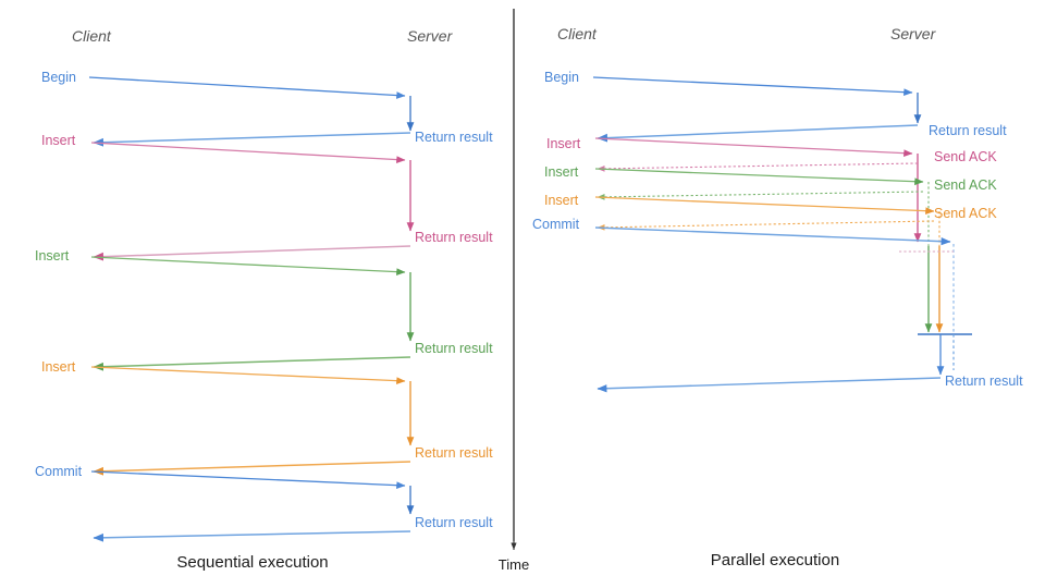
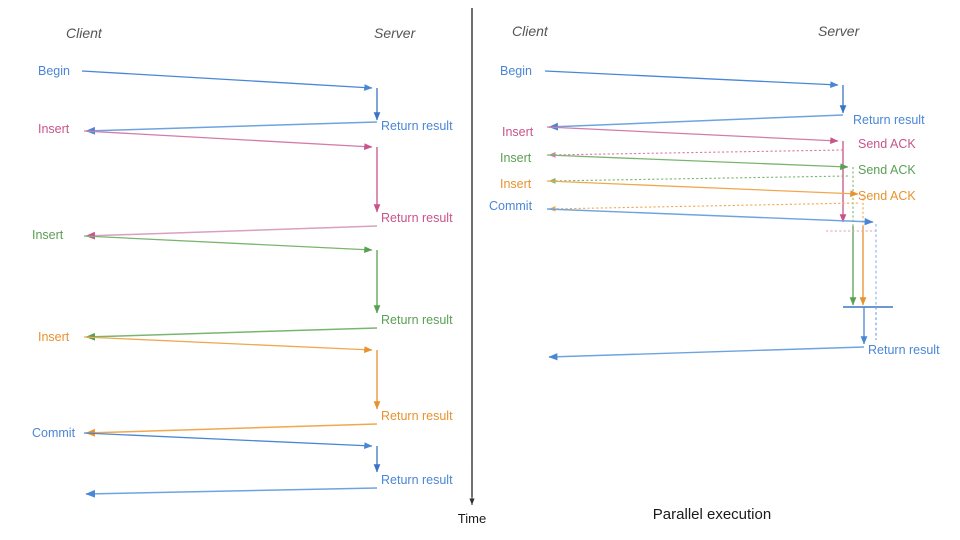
  Client
  Server
  Begin
  Return result
  Insert
  Return result
  Insert
  Return result
  Insert
  Return result
  Commit
  Return result
- Sequential execution
  Client
  Server
  Begin
  Return result
  Insert
  Send ACK
  Insert
  Send ACK
  Insert
  Send ACK
  Commit
  Return result
  Parallel execution
  Time
